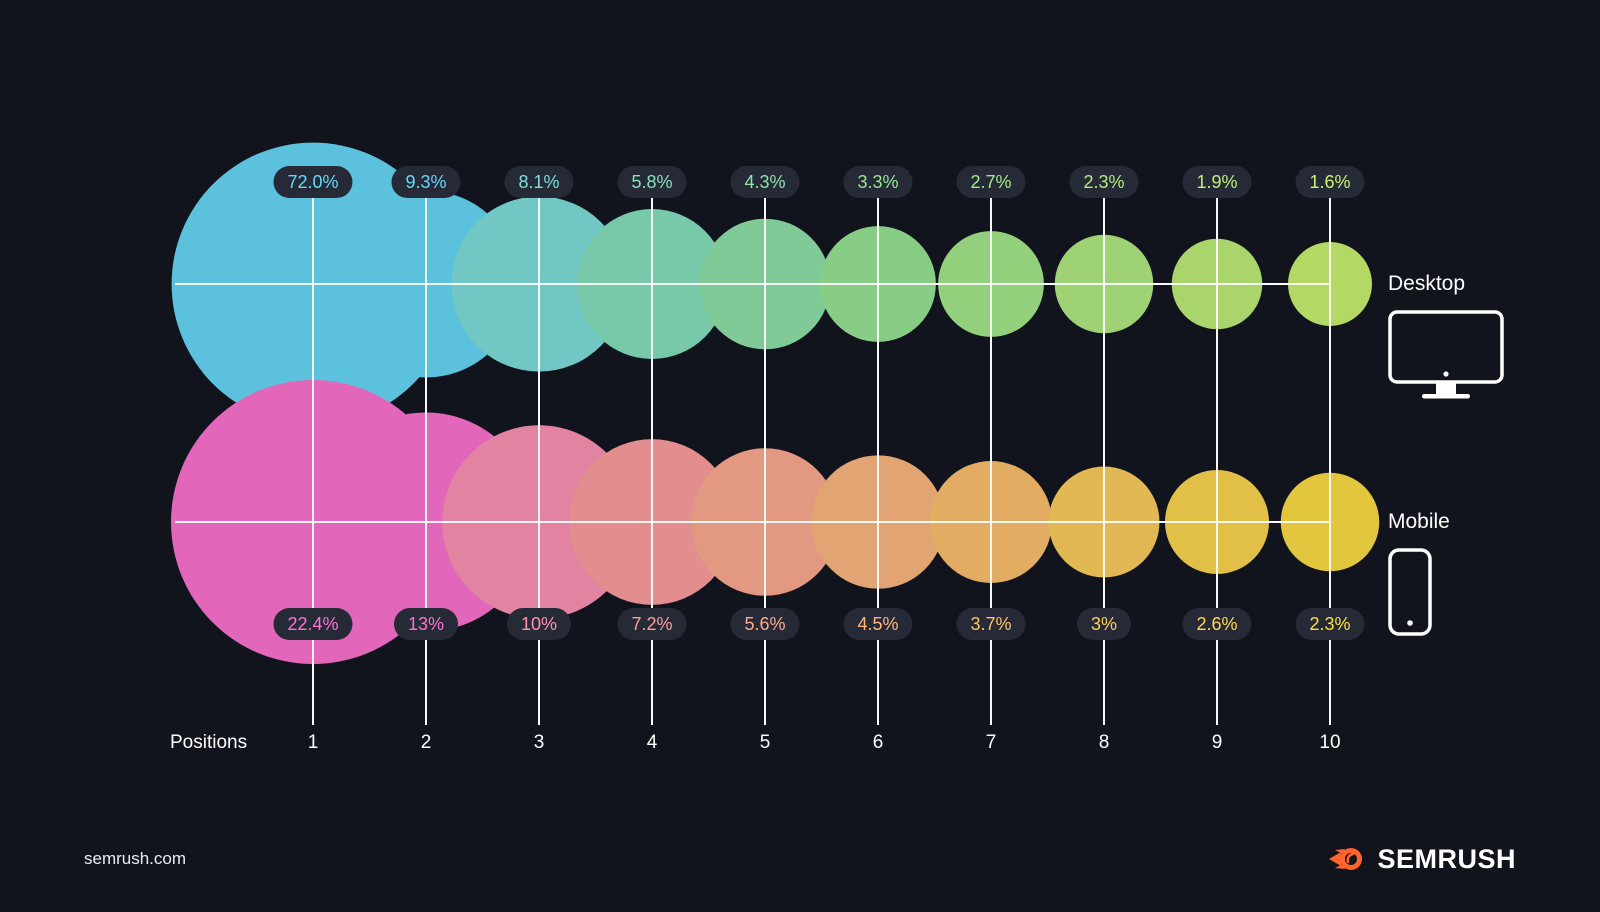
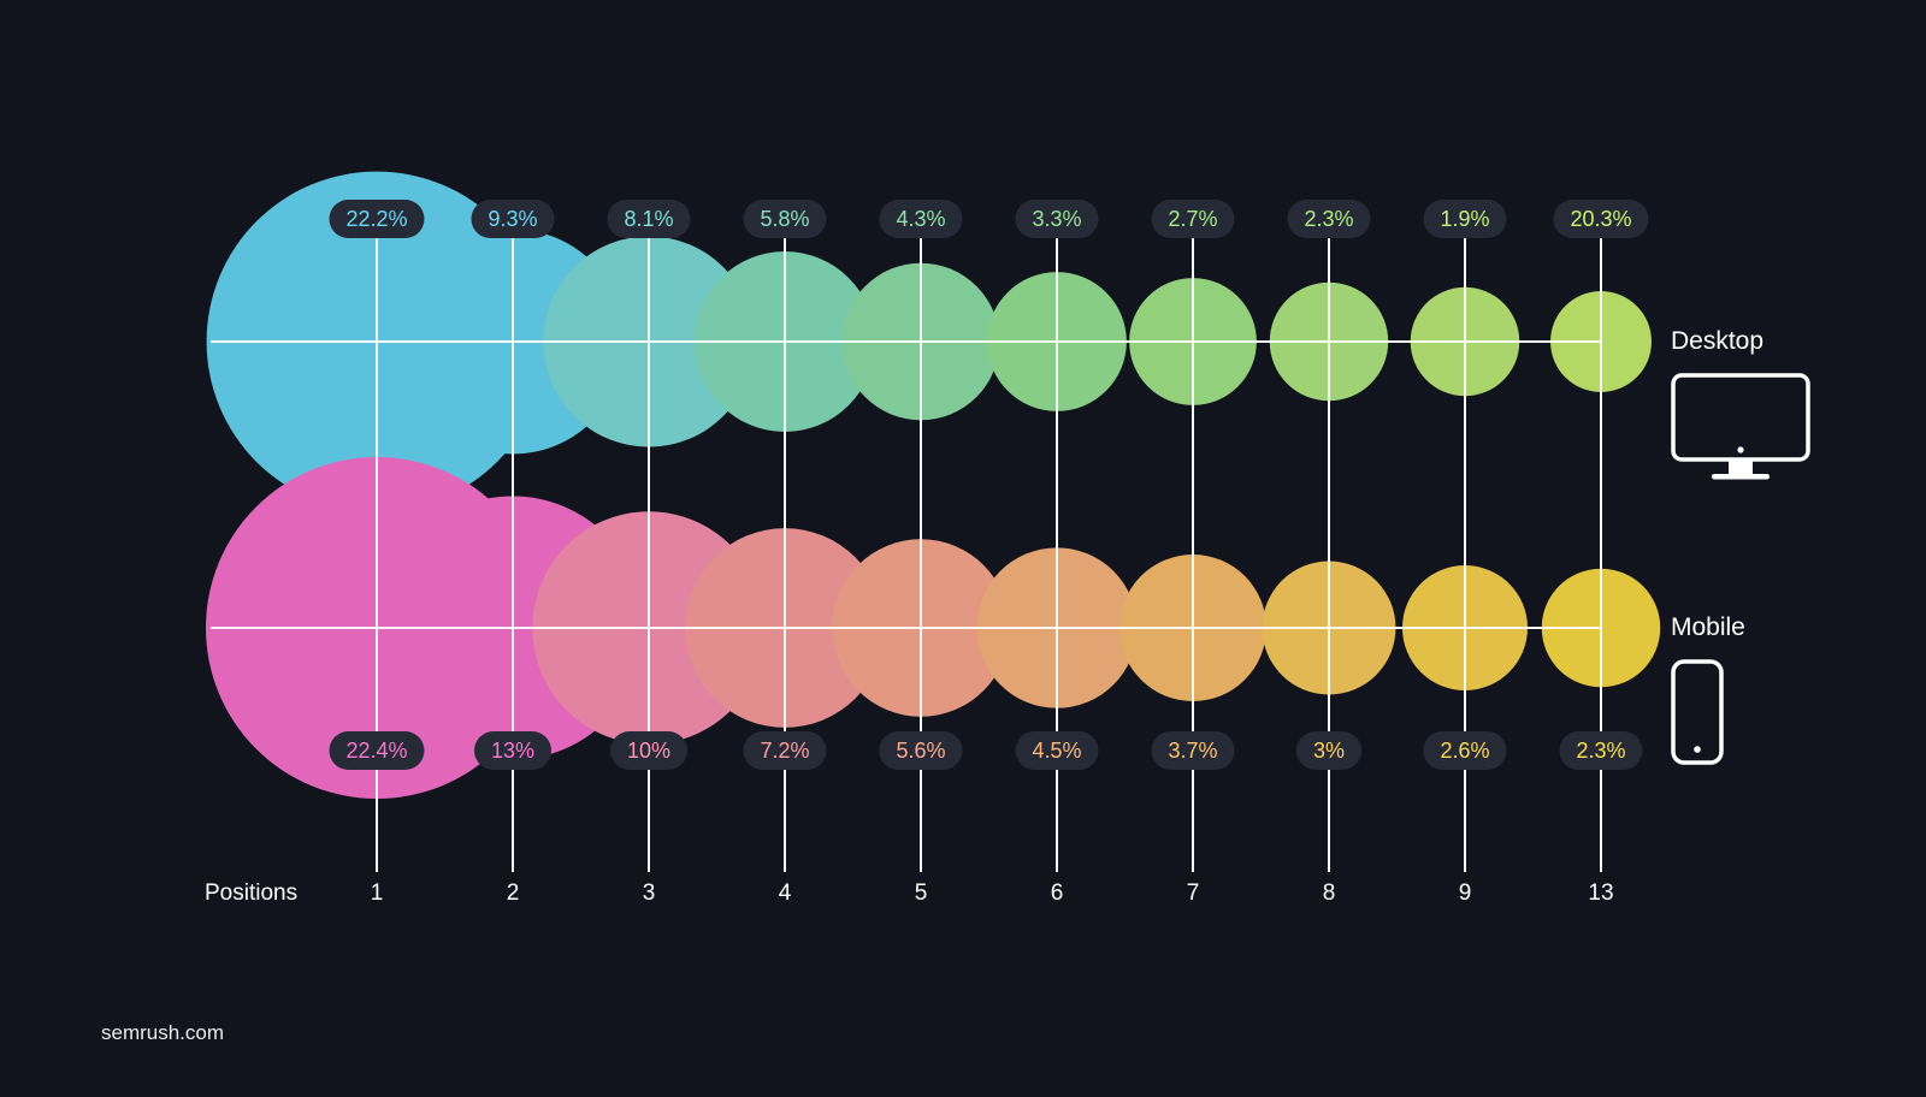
  Positions
  Desktop
  Mobile
  semrush.com
- SEMRUSH
- 72.0%
+ 22.2%
  9.3%
  8.1%
  5.8%
  4.3%
  3.3%
  2.7%
  2.3%
  1.9%
- 1.6%
+ 20.3%
  22.4%
  13%
  10%
  7.2%
  5.6%
  4.5%
  3.7%
  3%
  2.6%
  2.3%
  1
  2
  3
  4
  5
  6
  7
  8
  9
- 10
+ 13
